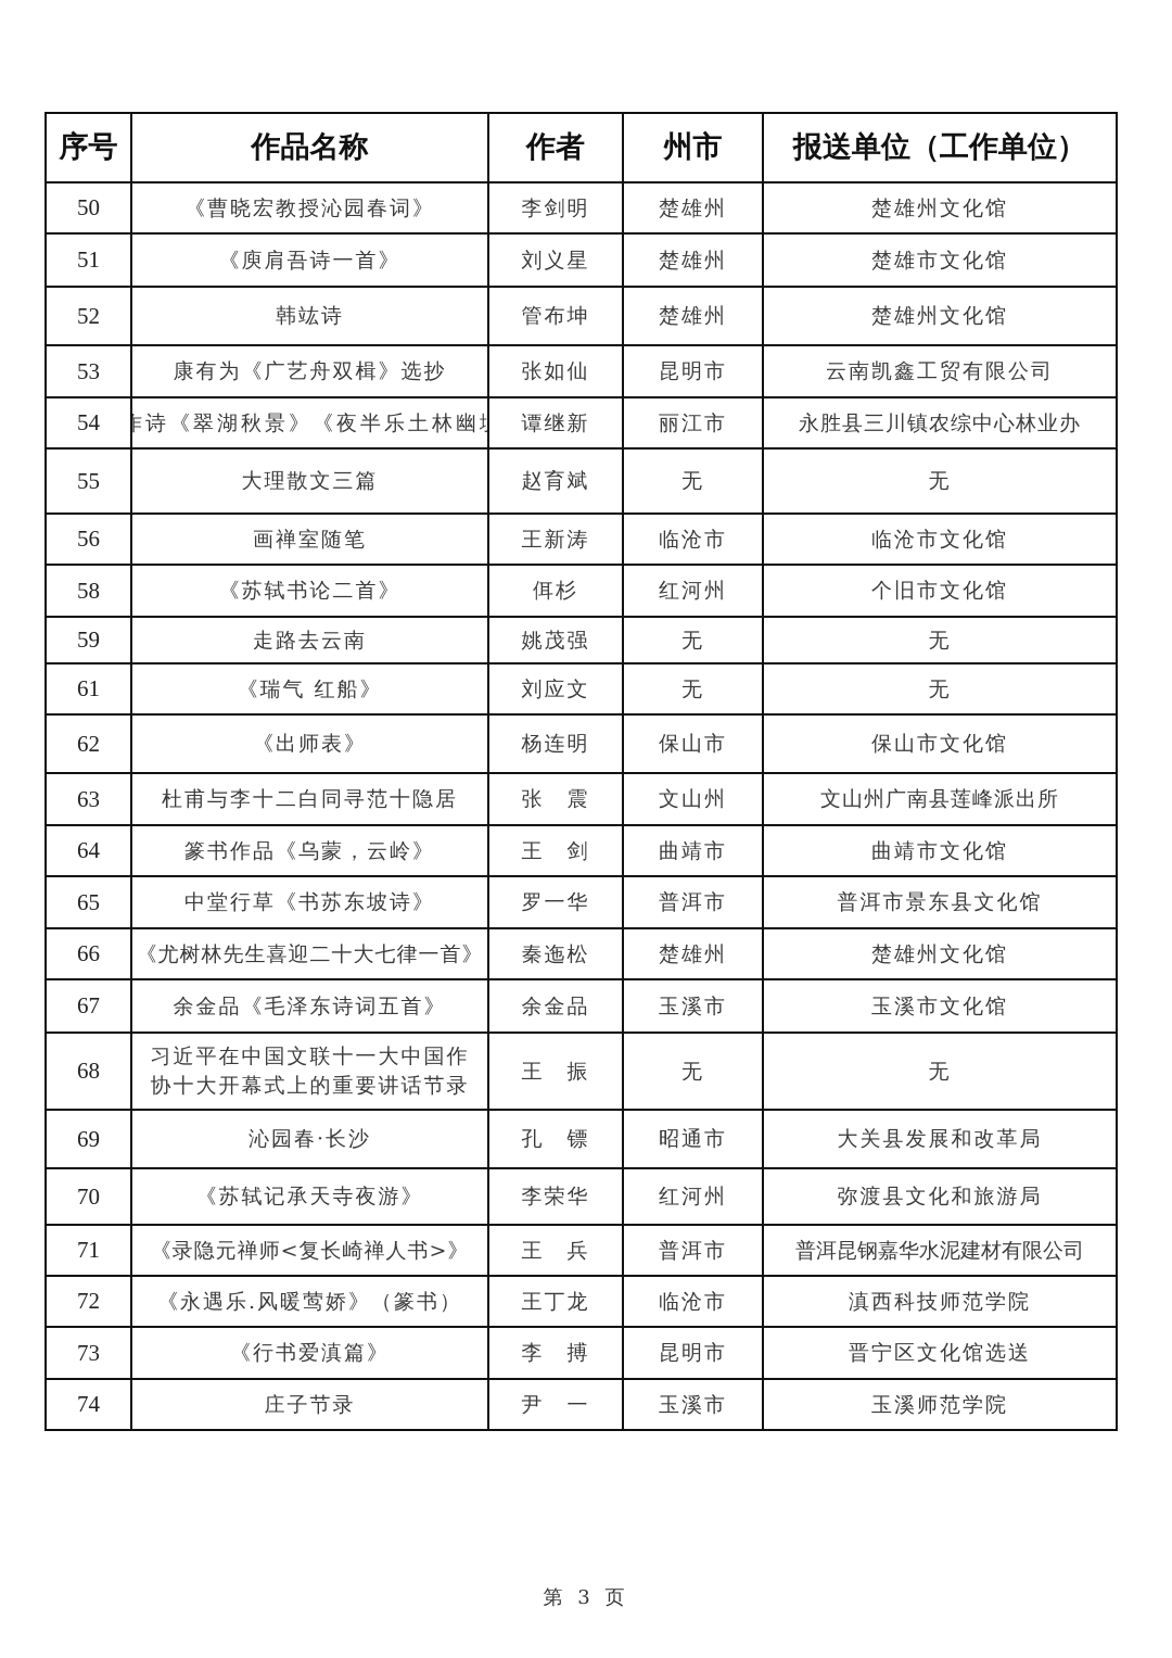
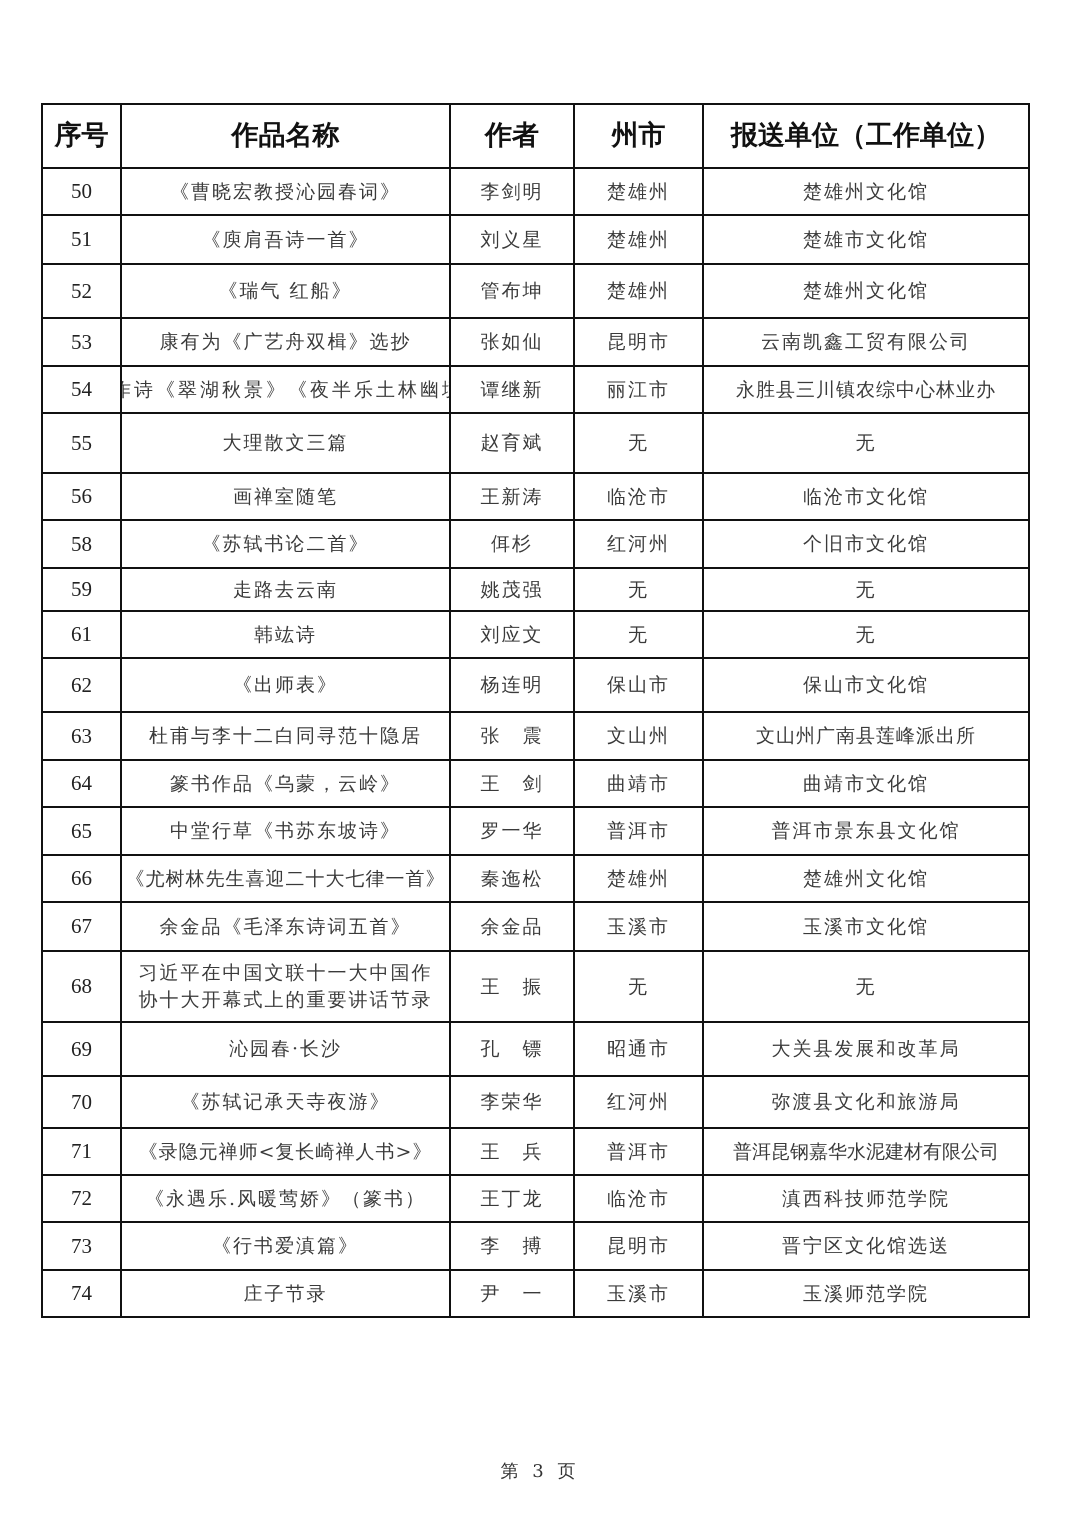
  序号	作品名称	作者	州市	报送单位（工作单位）
  50	《曹晓宏教授沁园春词》	李剑明	楚雄州	楚雄州文化馆
  51	《庾肩吾诗一首》	刘义星	楚雄州	楚雄市文化馆
- 52	韩竑诗	管布坤	楚雄州	楚雄州文化馆
+ 52	《瑞气 红船》	管布坤	楚雄州	楚雄州文化馆
  53	康有为《广艺舟双楫》选抄	张如仙	昆明市	云南凯鑫工贸有限公司
  54	作诗《翠湖秋景》《夜半乐土林幽	谭继新	丽江市	永胜县三川镇农综中心林业办
  55	大理散文三篇	赵育斌	无	无
  56	画禅室随笔	王新涛	临沧市	临沧市文化馆
  58	《苏轼书论二首》	佴杉	红河州	个旧市文化馆
  59	走路去云南	姚茂强	无	无
- 61	《瑞气 红船》	刘应文	无	无
+ 61	韩竑诗	刘应文	无	无
  62	《出师表》	杨连明	保山市	保山市文化馆
  63	杜甫与李十二白同寻范十隐居	张 震	文山州	文山州广南县莲峰派出所
  64	篆书作品《乌蒙，云岭》	王 剑	曲靖市	曲靖市文化馆
  65	中堂行草《书苏东坡诗》	罗一华	普洱市	普洱市景东县文化馆
  66	《尤树林先生喜迎二十大七律一首》	秦迤松	楚雄州	楚雄州文化馆
  67	余金品《毛泽东诗词五首》	余金品	玉溪市	玉溪市文化馆
  68	习近平在中国文联十一大中国作协十大开幕式上的重要讲话节录	王 振	无	无
  69	沁园春·长沙	孔 镖	昭通市	大关县发展和改革局
  70	《苏轼记承天寺夜游》	李荣华	红河州	弥渡县文化和旅游局
  71	《录隐元禅师<复长崎禅人书>》	王 兵	普洱市	普洱昆钢嘉华水泥建材有限公司
  72	《永遇乐.风暖莺娇》（篆书）	王丁龙	临沧市	滇西科技师范学院
  73	《行书爱滇篇》	李 搏	昆明市	晋宁区文化馆选送
  74	庄子节录	尹 一	玉溪市	玉溪师范学院
  第 3 页
